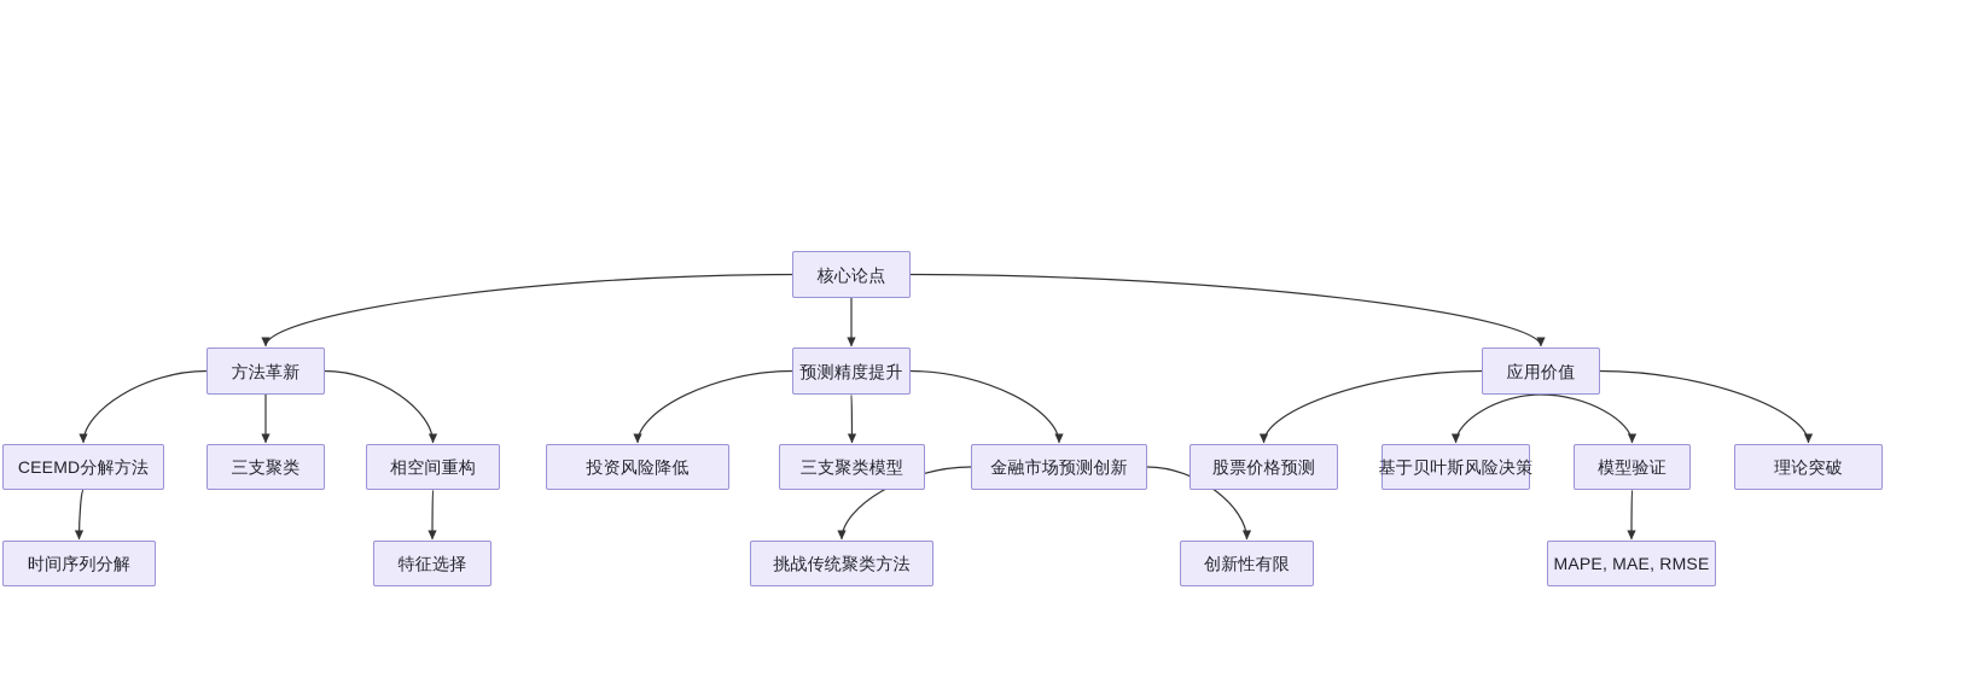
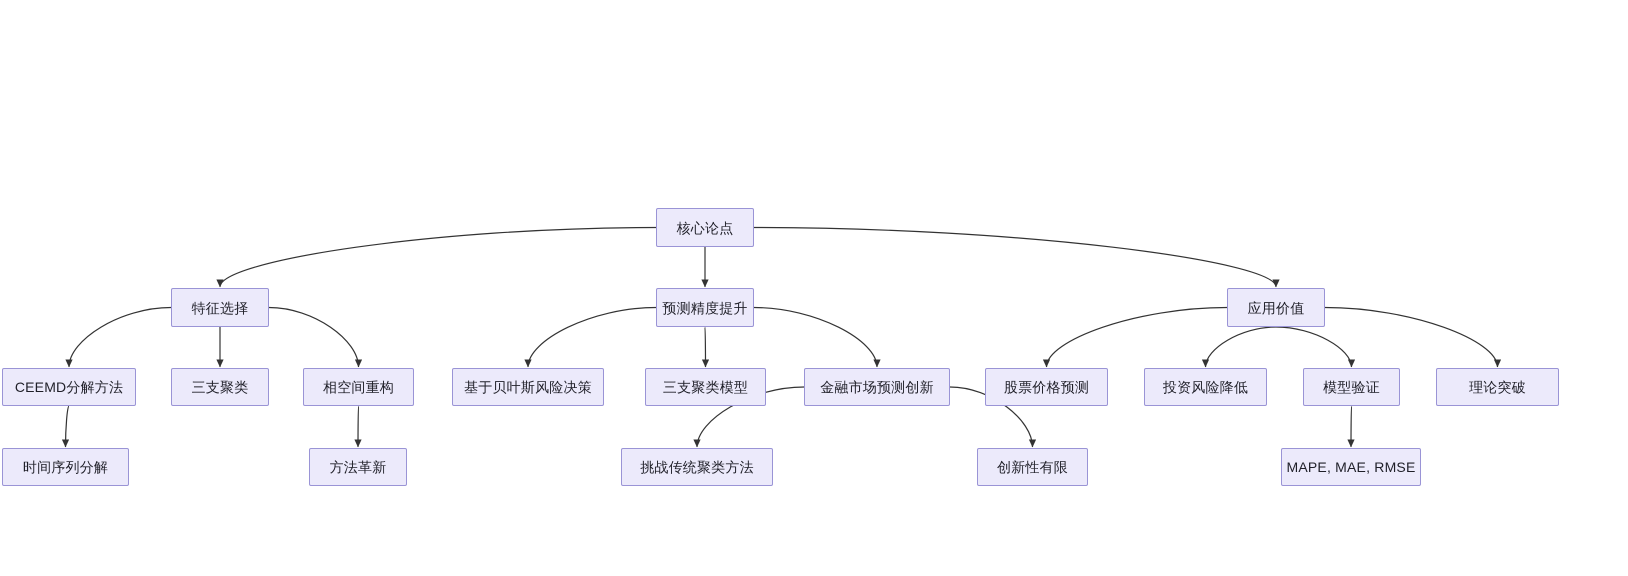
  核心论点
- 方法革新
+ 特征选择
  预测精度提升
  应用价值
  CEEMD分解方法
  三支聚类
  相空间重构
- 投资风险降低
+ 基于贝叶斯风险决策
  三支聚类模型
  金融市场预测创新
  股票价格预测
- 基于贝叶斯风险决策
+ 投资风险降低
  模型验证
  理论突破
  时间序列分解
- 特征选择
+ 方法革新
  挑战传统聚类方法
  创新性有限
  MAPE, MAE, RMSE
